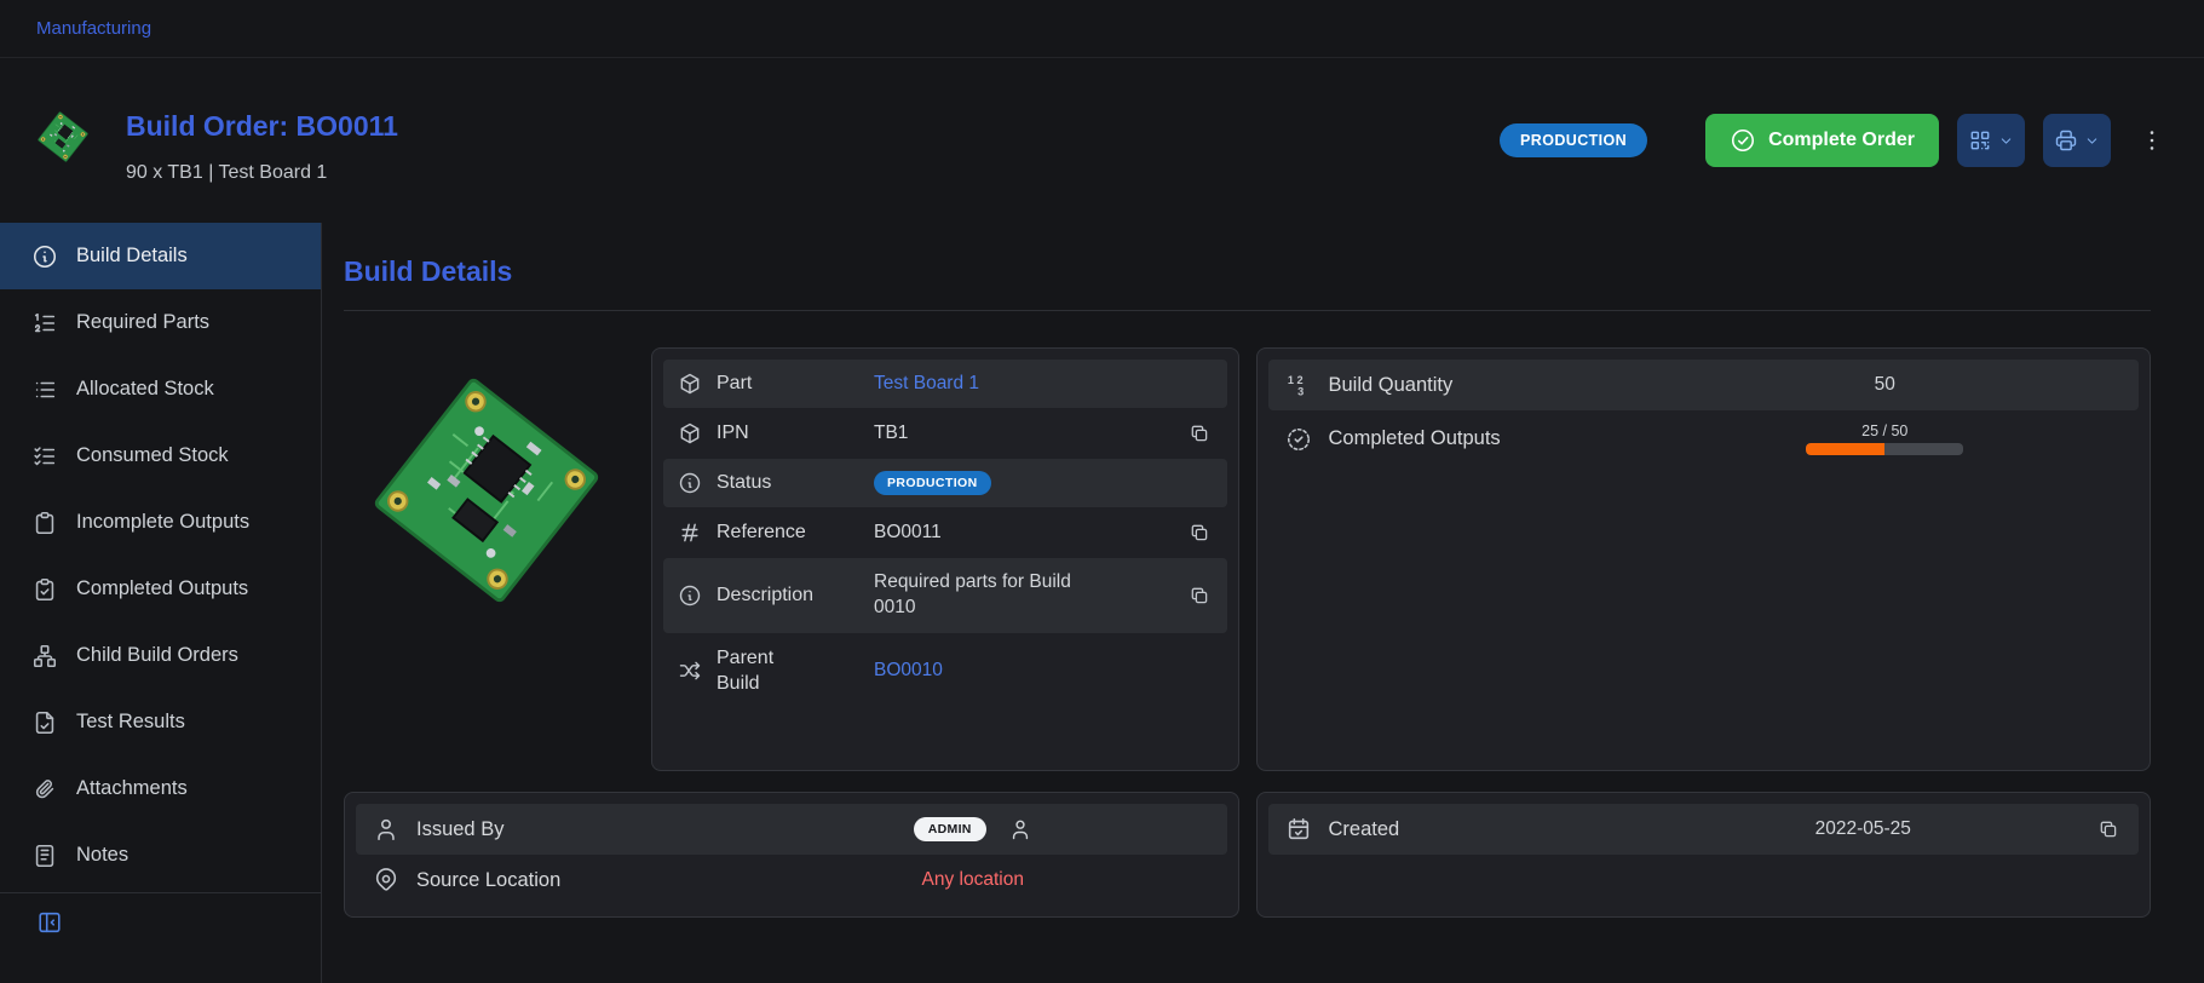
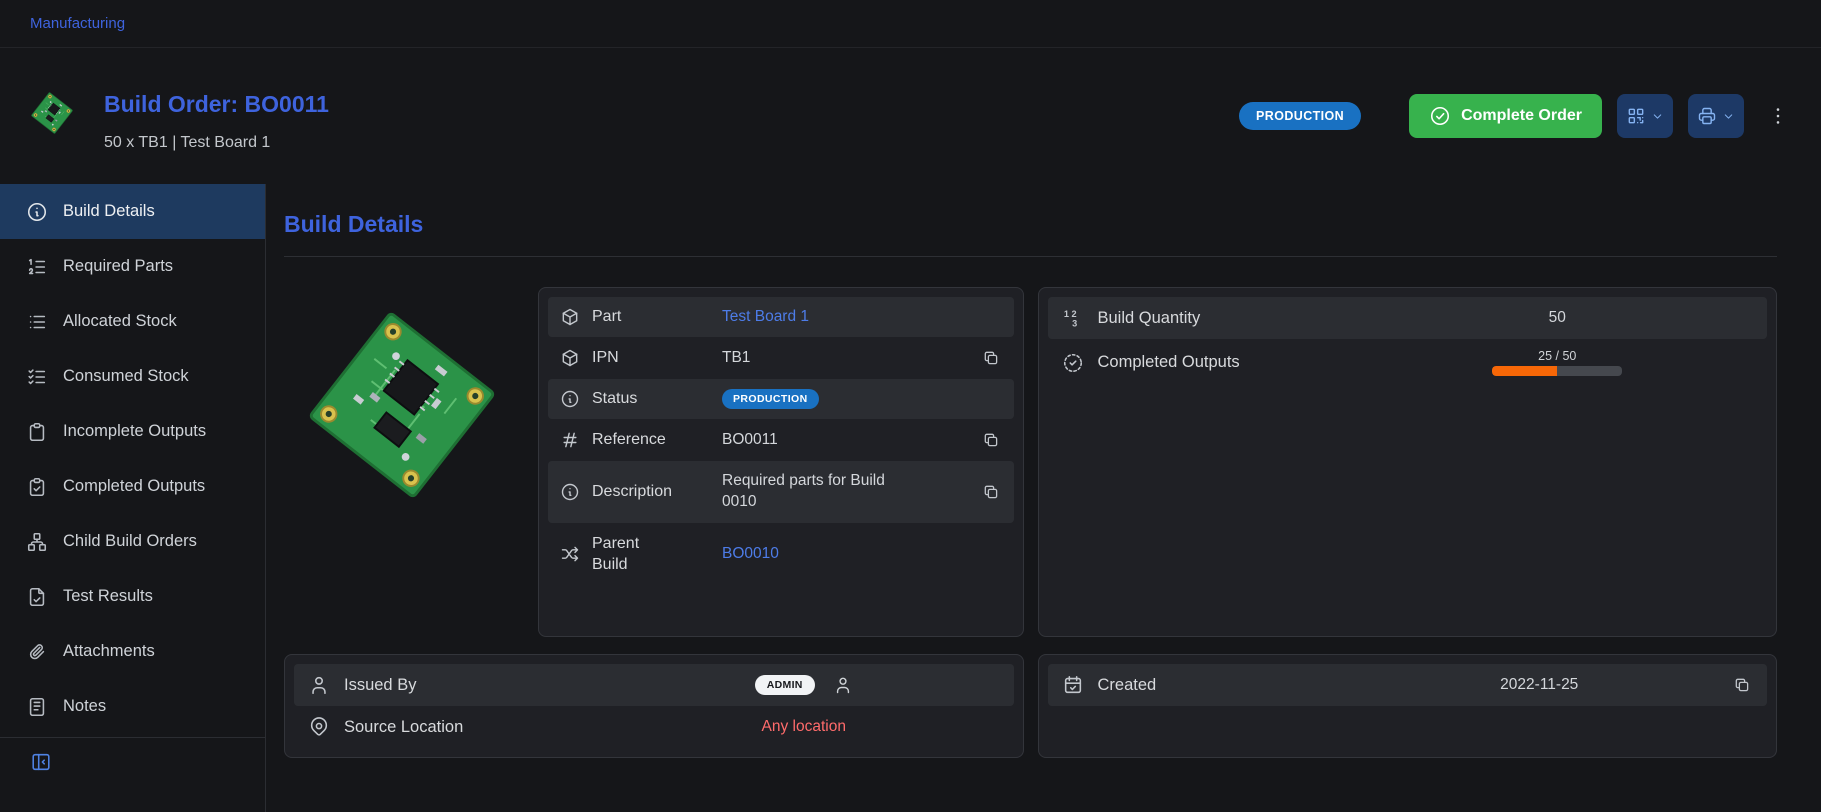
  Manufacturing
  Build Order: BO0011
- 90 x TB1 | Test Board 1
+ 50 x TB1 | Test Board 1
  PRODUCTION
  Complete Order
  Build Details
  Required Parts
  Allocated Stock
  Consumed Stock
  Incomplete Outputs
  Completed Outputs
  Child Build Orders
  Test Results
  Attachments
  Notes
  Build Details
  Part
  Test Board 1
  IPN
  TB1
  Status
  PRODUCTION
  Reference
  BO0011
  Description
  Required parts for Build 0010
  Parent Build
  BO0010
  1 2
  3
  Build Quantity
  50
  Completed Outputs
  25 / 50
  Issued By
  ADMIN
  Source Location
  Any location
  Created
- 2022-05-25
+ 2022-11-25
